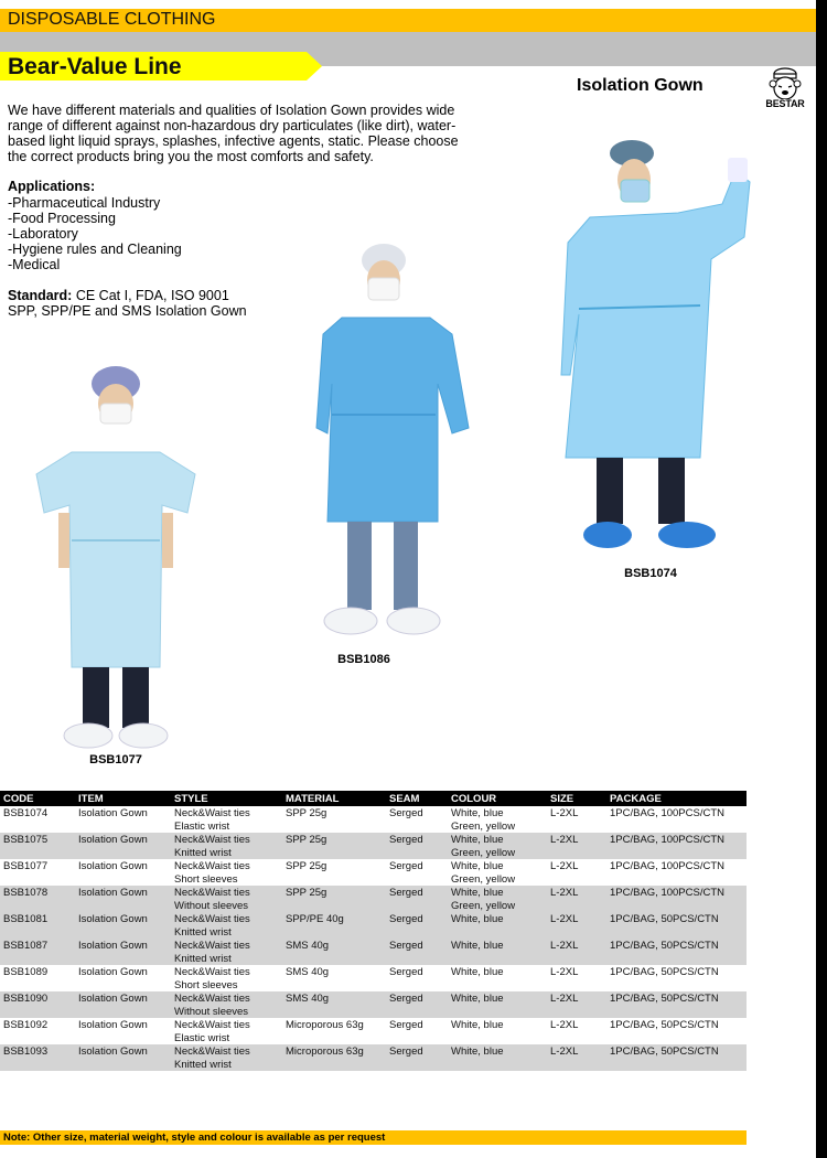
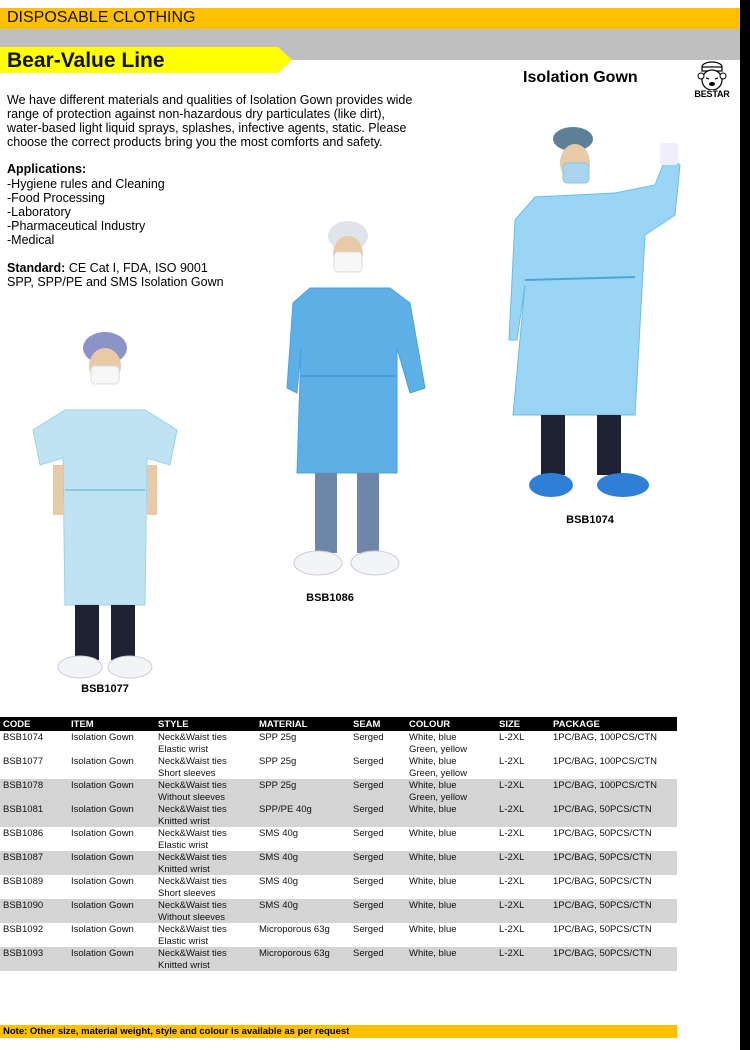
  DISPOSABLE CLOTHING
  Bear-Value Line
  Isolation Gown
  BESTAR
- We have different materials and qualities of Isolation Gown provides wide range of different against non-hazardous dry particulates (like dirt), water-based light liquid sprays, splashes, infective agents, static. Please choose the correct products bring you the most comforts and safety.
+ We have different materials and qualities of Isolation Gown provides wide range of protection against non-hazardous dry particulates (like dirt), water-based light liquid sprays, splashes, infective agents, static. Please choose the correct products bring you the most comforts and safety.
  Applications:
- -Pharmaceutical Industry
+ -Hygiene rules and Cleaning
  -Food Processing
  -Laboratory
- -Hygiene rules and Cleaning
+ -Pharmaceutical Industry
  -Medical
  Standard: CE Cat I, FDA, ISO 9001
  SPP, SPP/PE and SMS Isolation Gown
  BSB1077
  BSB1086
  BSB1074
  CODE	ITEM	STYLE	MATERIAL	SEAM	COLOUR	SIZE	PACKAGE
  BSB1074	Isolation Gown	Neck&Waist tiesElastic wrist	SPP 25g	Serged	White, blueGreen, yellow	L-2XL	1PC/BAG, 100PCS/CTN
- BSB1075	Isolation Gown	Neck&Waist tiesKnitted wrist	SPP 25g	Serged	White, blueGreen, yellow	L-2XL	1PC/BAG, 100PCS/CTN
  BSB1077	Isolation Gown	Neck&Waist tiesShort sleeves	SPP 25g	Serged	White, blueGreen, yellow	L-2XL	1PC/BAG, 100PCS/CTN
  BSB1078	Isolation Gown	Neck&Waist tiesWithout sleeves	SPP 25g	Serged	White, blueGreen, yellow	L-2XL	1PC/BAG, 100PCS/CTN
  BSB1081	Isolation Gown	Neck&Waist tiesKnitted wrist	SPP/PE 40g	Serged	White, blue	L-2XL	1PC/BAG, 50PCS/CTN
+ BSB1086	Isolation Gown	Neck&Waist tiesElastic wrist	SMS 40g	Serged	White, blue	L-2XL	1PC/BAG, 50PCS/CTN
  BSB1087	Isolation Gown	Neck&Waist tiesKnitted wrist	SMS 40g	Serged	White, blue	L-2XL	1PC/BAG, 50PCS/CTN
  BSB1089	Isolation Gown	Neck&Waist tiesShort sleeves	SMS 40g	Serged	White, blue	L-2XL	1PC/BAG, 50PCS/CTN
  BSB1090	Isolation Gown	Neck&Waist tiesWithout sleeves	SMS 40g	Serged	White, blue	L-2XL	1PC/BAG, 50PCS/CTN
  BSB1092	Isolation Gown	Neck&Waist tiesElastic wrist	Microporous 63g	Serged	White, blue	L-2XL	1PC/BAG, 50PCS/CTN
  BSB1093	Isolation Gown	Neck&Waist tiesKnitted wrist	Microporous 63g	Serged	White, blue	L-2XL	1PC/BAG, 50PCS/CTN
  Note: Other size, material weight, style and colour is available as per request
